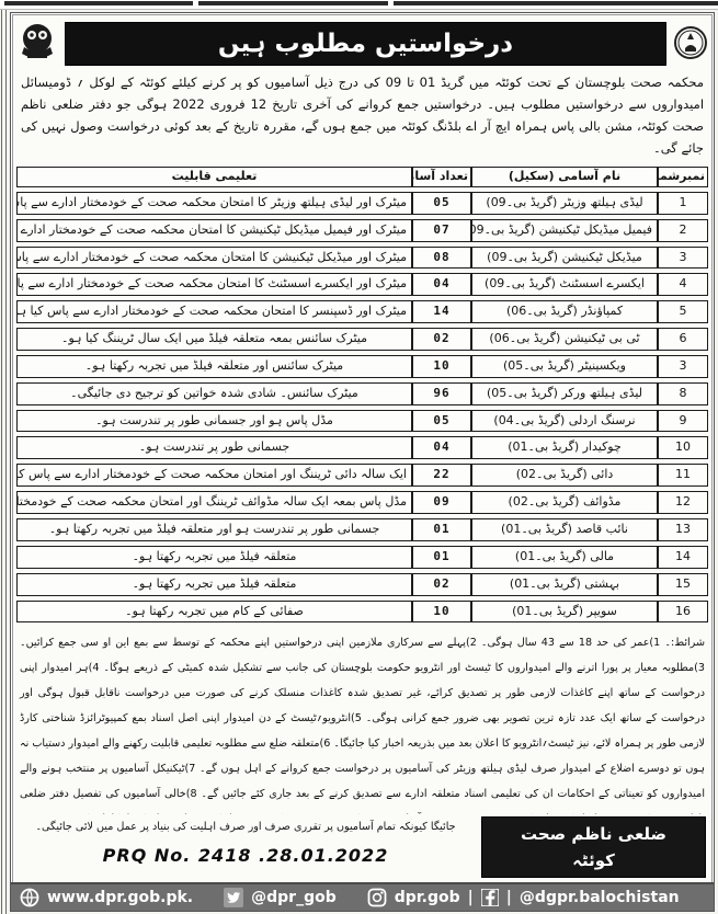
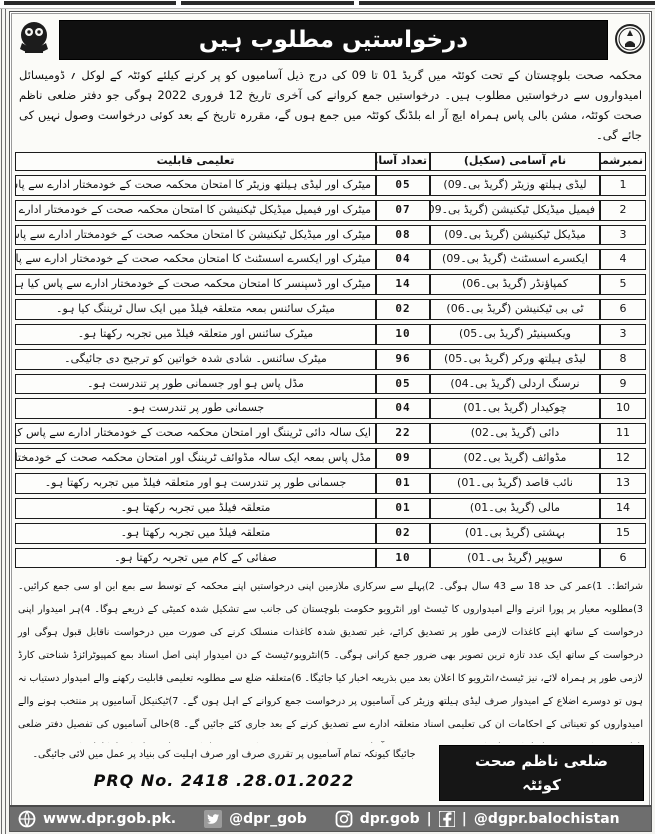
  درخواستیں مطلوب ہیں
  محکمہ صحت بلوچستان کے تحت کوئٹہ میں گریڈ 01 تا 09 کی درج ذیل آسامیوں کو پر کرنے کیلئے کوئٹہ کے لوکل ؍ ڈومیسائل امیدواروں سے درخواستیں مطلوب ہیں۔ درخواستیں جمع کروانے کی آخری تاریخ 12 فروری 2022 ہوگی جو دفتر ضلعی ناظم صحت کوئٹہ، مشن بالی پاس ہمراہ ایچ آر اے بلڈنگ کوئٹہ میں جمع ہوں گے، مقررہ تاریخ کے بعد کوئی درخواست وصول نہیں کی جائے گی۔
  نمبرشم	نام آسامی (سکیل)	تعداد آسا	تعلیمی قابلیت
  1	لیڈی ہیلتھ وزیٹر (گریڈ بی۔09)	05	میٹرک اور لیڈی ہیلتھ وزیٹر کا امتحان محکمہ صحت کے خودمختار ادارے سے پا
  2	فیمیل میڈیکل ٹیکنیشن (گریڈ بی۔09	07	میٹرک اور فیمیل میڈیکل ٹیکنیشن کا امتحان محکمہ صحت کے خودمختار ادارے
  3	میڈیکل ٹیکنیشن (گریڈ بی۔09)	08	میٹرک اور میڈیکل ٹیکنیشن کا امتحان محکمہ صحت کے خودمختار ادارے سے پا
  4	ایکسرے اسسٹنٹ (گریڈ بی۔09)	04	میٹرک اور ایکسرے اسسٹنٹ کا امتحان محکمہ صحت کے خودمختار ادارے سے پا
  5	کمپاؤنڈر (گریڈ بی۔06)	14	میٹرک اور ڈسپنسر کا امتحان محکمہ صحت کے خودمختار ادارے سے پاس کیا ہو
  6	ٹی بی ٹیکنیشن (گریڈ بی۔06)	02	میٹرک سائنس بمعہ متعلقہ فیلڈ میں ایک سال ٹریننگ کیا ہو۔
  3	ویکسینیٹر (گریڈ بی۔05)	10	میٹرک سائنس اور متعلقہ فیلڈ میں تجربہ رکھتا ہو۔
  8	لیڈی ہیلتھ ورکر (گریڈ بی۔05)	96	میٹرک سائنس۔ شادی شدہ خواتین کو ترجیح دی جائیگی۔
  9	نرسنگ اردلی (گریڈ بی۔04)	05	مڈل پاس ہو اور جسمانی طور پر تندرست ہو۔
  10	چوکیدار (گریڈ بی۔01)	04	جسمانی طور پر تندرست ہو۔
  11	دائی (گریڈ بی۔02)	22	ایک سالہ دائی ٹریننگ اور امتحان محکمہ صحت کے خودمختار ادارے سے پاس کی
  12	مڈوائف (گریڈ بی۔02)	09	مڈل پاس بمعہ ایک سالہ مڈوائف ٹریننگ اور امتحان محکمہ صحت کے خودمختا
  13	نائب قاصد (گریڈ بی۔01)	01	جسمانی طور پر تندرست ہو اور متعلقہ فیلڈ میں تجربہ رکھتا ہو۔
  14	مالی (گریڈ بی۔01)	01	متعلقہ فیلڈ میں تجربہ رکھتا ہو۔
  15	بہشتی (گریڈ بی۔01)	02	متعلقہ فیلڈ میں تجربہ رکھتا ہو۔
- 16	سویپر (گریڈ بی۔01)	10	صفائی کے کام میں تجربہ رکھتا ہو۔
+ 6	سویپر (گریڈ بی۔01)	10	صفائی کے کام میں تجربہ رکھتا ہو۔
  ضلعی ناظم صحت
  کوئٹہ
  جائیگا کیونکہ تمام آسامیوں پر تقرری صرف اور صرف اہلیت کی بنیاد پر عمل میں لائی جائیگی۔
  PRQ No. 2418 .28.01.2022
  www.dpr.gob.pk.
  @dpr_gob
  dpr.gob
  |
  |
  @dgpr.balochistan
